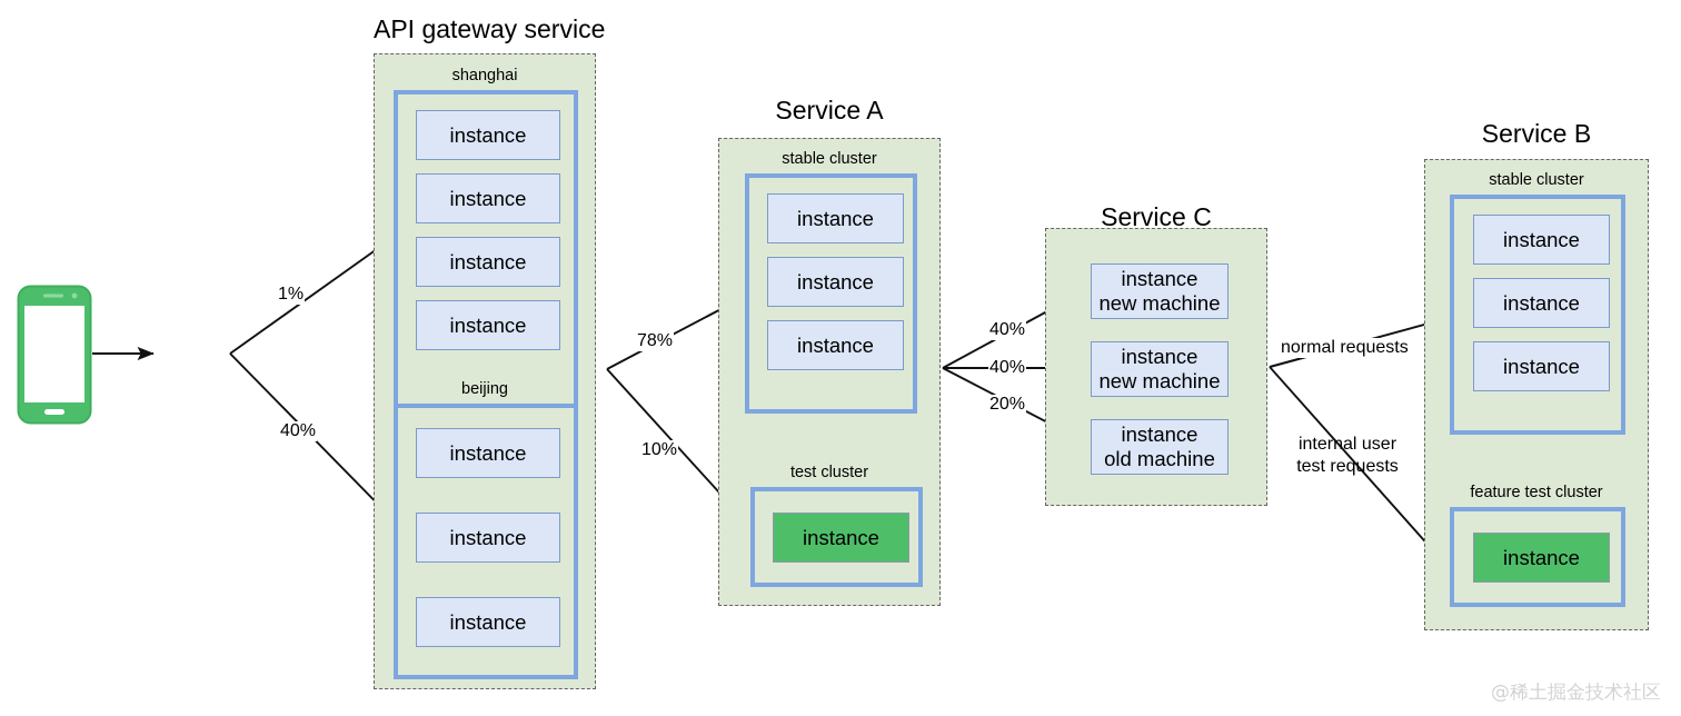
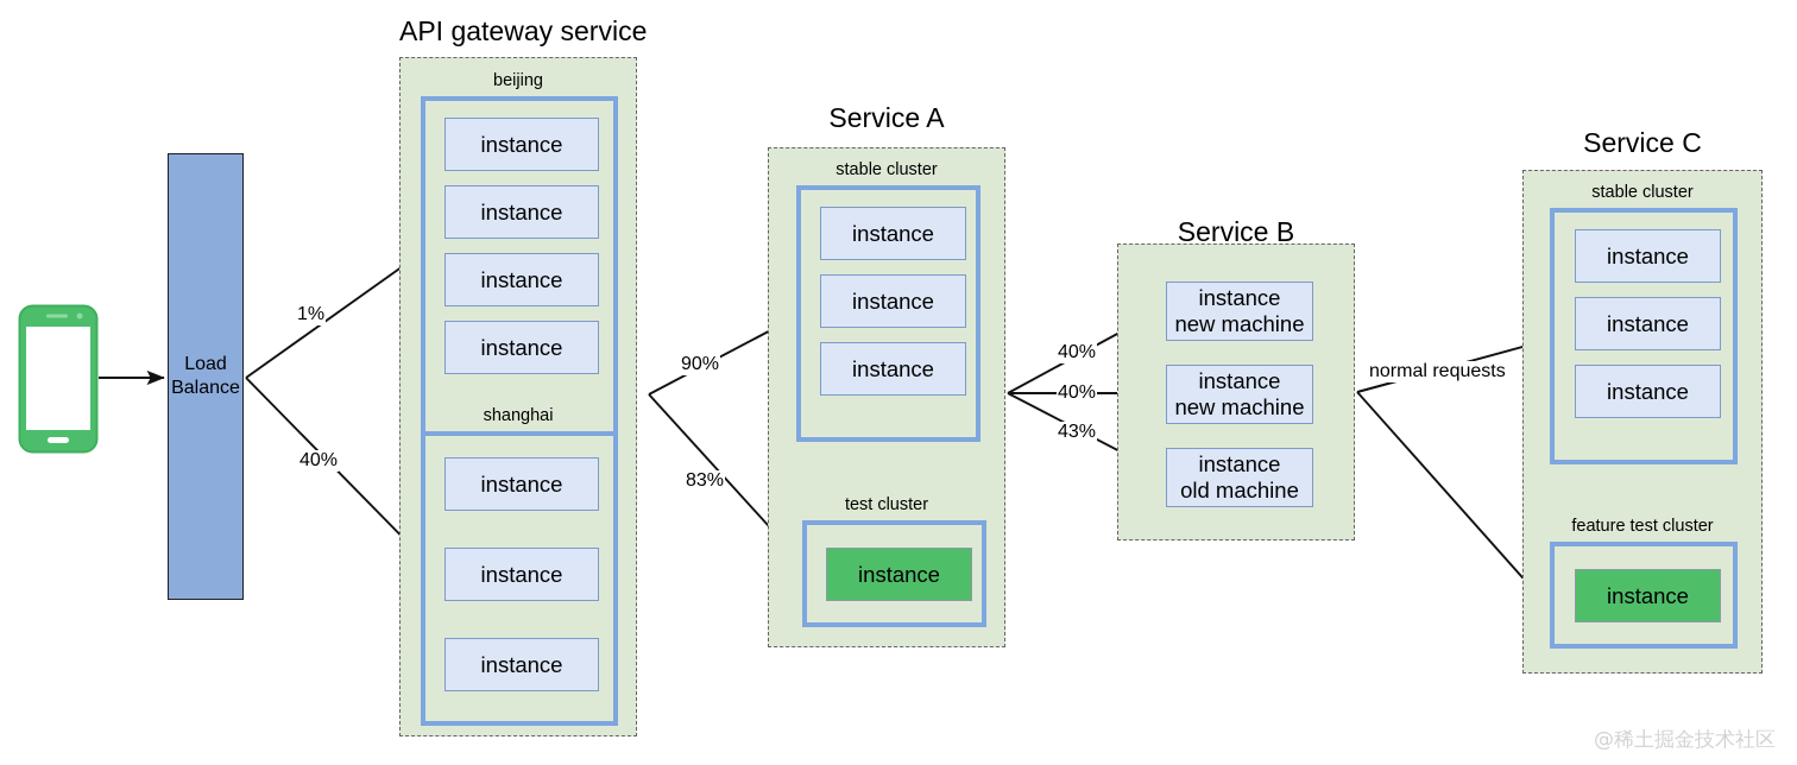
+ Load
+ Balance
  API gateway service
- shanghai
+ beijing
  instance
  instance
  instance
  instance
- beijing
+ shanghai
  instance
  instance
  instance
  Service A
  stable cluster
  instance
  instance
  instance
  test cluster
  instance
- Service C
+ Service B
  instance
  new machine
  instance
  new machine
  instance
  old machine
- Service B
+ Service C
  stable cluster
  instance
  instance
  instance
  feature test cluster
  instance
  1%
  40%
- 78%
+ 90%
- 10%
+ 83%
  40%
  40%
- 20%
+ 43%
  normal requests
- internal user
- test requests
  @稀土掘金技术社区
